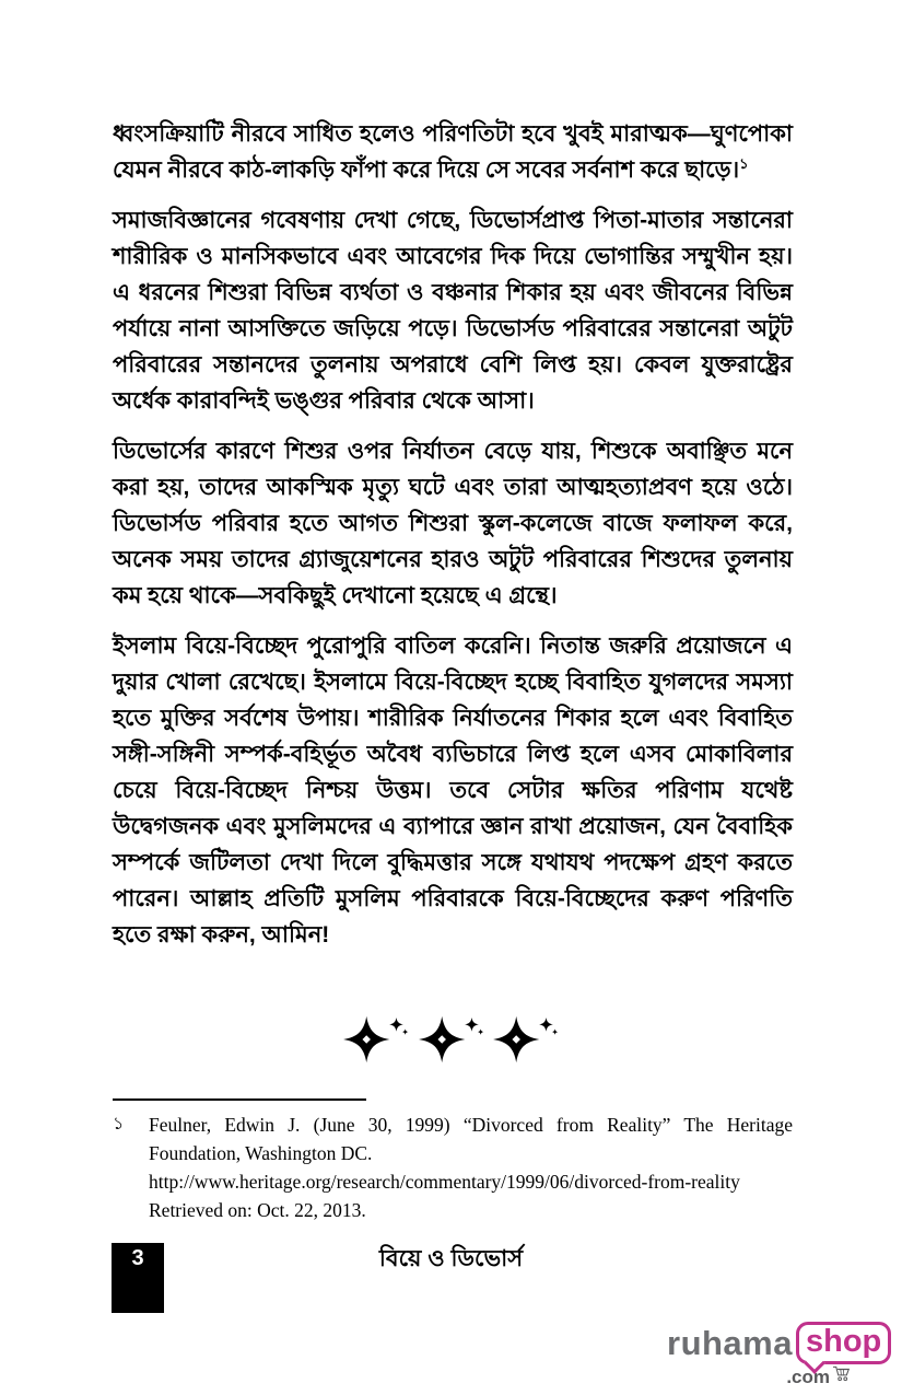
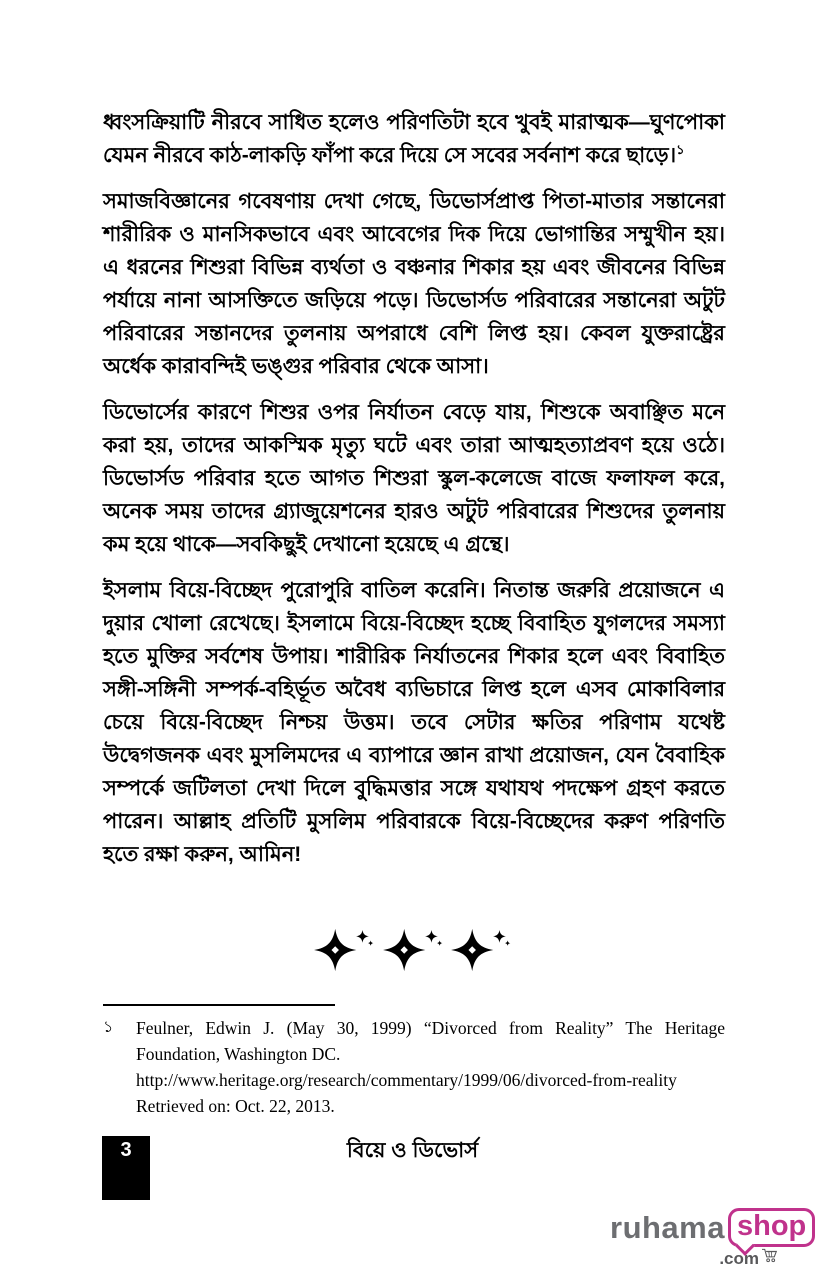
  ধ্বংসক্রিয়াটি নীরবে সাধিত হলেও পরিণতিটা হবে খুবই মারাত্মক—ঘুণপোকা যেমন নীরবে কাঠ-লাকড়ি ফাঁপা করে দিয়ে সে সবের সর্বনাশ করে ছাড়ে।১
  সমাজবিজ্ঞানের গবেষণায় দেখা গেছে, ডিভোর্সপ্রাপ্ত পিতা-মাতার সন্তানেরা শারীরিক ও মানসিকভাবে এবং আবেগের দিক দিয়ে ভোগান্তির সম্মুখীন হয়। এ ধরনের শিশুরা বিভিন্ন ব্যর্থতা ও বঞ্চনার শিকার হয় এবং জীবনের বিভিন্ন পর্যায়ে নানা আসক্তিতে জড়িয়ে পড়ে। ডিভোর্সড পরিবারের সন্তানেরা অটুট পরিবারের সন্তানদের তুলনায় অপরাধে বেশি লিপ্ত হয়। কেবল যুক্তরাষ্ট্রের অর্ধেক কারাবন্দিই ভঙ্গুর পরিবার থেকে আসা।
  ডিভোর্সের কারণে শিশুর ওপর নির্যাতন বেড়ে যায়, শিশুকে অবাঞ্ছিত মনে করা হয়, তাদের আকস্মিক মৃত্যু ঘটে এবং তারা আত্মহত্যাপ্রবণ হয়ে ওঠে। ডিভোর্সড পরিবার হতে আগত শিশুরা স্কুল-কলেজে বাজে ফলাফল করে, অনেক সময় তাদের গ্র্যাজুয়েশনের হারও অটুট পরিবারের শিশুদের তুলনায় কম হয়ে থাকে—সবকিছুই দেখানো হয়েছে এ গ্রন্থে।
  ইসলাম বিয়ে-বিচ্ছেদ পুরোপুরি বাতিল করেনি। নিতান্ত জরুরি প্রয়োজনে এ দুয়ার খোলা রেখেছে। ইসলামে বিয়ে-বিচ্ছেদ হচ্ছে বিবাহিত যুগলদের সমস্যা হতে মুক্তির সর্বশেষ উপায়। শারীরিক নির্যাতনের শিকার হলে এবং বিবাহিত সঙ্গী-সঙ্গিনী সম্পর্ক-বহির্ভূত অবৈধ ব্যভিচারে লিপ্ত হলে এসব মোকাবিলার চেয়ে বিয়ে-বিচ্ছেদ নিশ্চয় উত্তম। তবে সেটার ক্ষতির পরিণাম যথেষ্ট উদ্বেগজনক এবং মুসলিমদের এ ব্যাপারে জ্ঞান রাখা প্রয়োজন, যেন বৈবাহিক সম্পর্কে জটিলতা দেখা দিলে বুদ্ধিমত্তার সঙ্গে যথাযথ পদক্ষেপ গ্রহণ করতে পারেন। আল্লাহ প্রতিটি মুসলিম পরিবারকে বিয়ে-বিচ্ছেদের করুণ পরিণতি হতে রক্ষা করুন, আমিন!
  ১
- Feulner, Edwin J. (June 30, 1999) “Divorced from Reality” The Heritage Foundation, Washington DC.
+ Feulner, Edwin J. (May 30, 1999) “Divorced from Reality” The Heritage Foundation, Washington DC.
  http://www.heritage.org/research/commentary/1999/06/divorced-from-reality
  Retrieved on: Oct. 22, 2013.
  3
  বিয়ে ও ডিভোর্স
  ruhama
  shop
  .com
